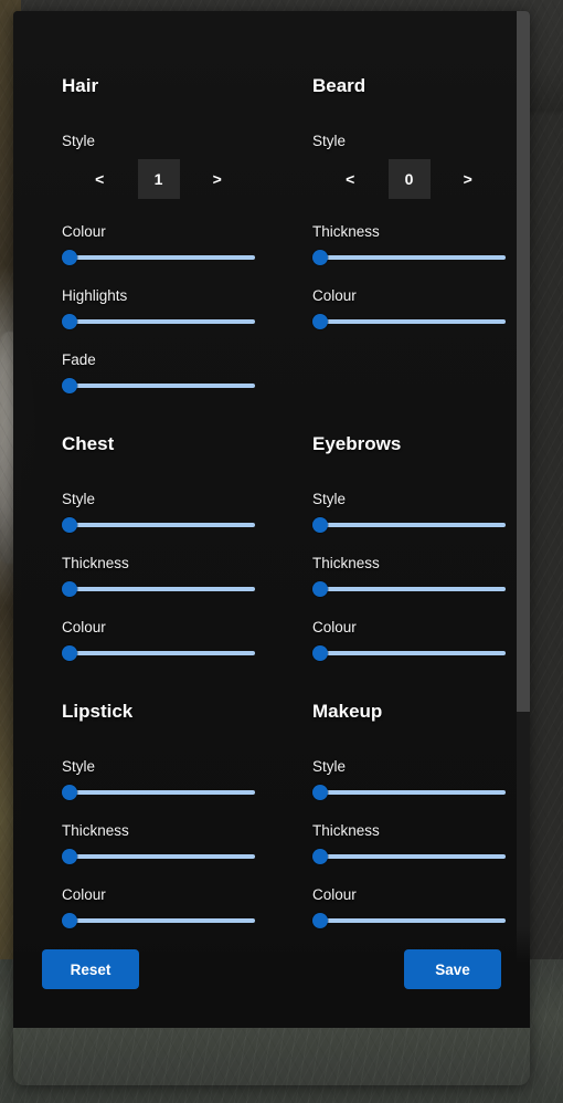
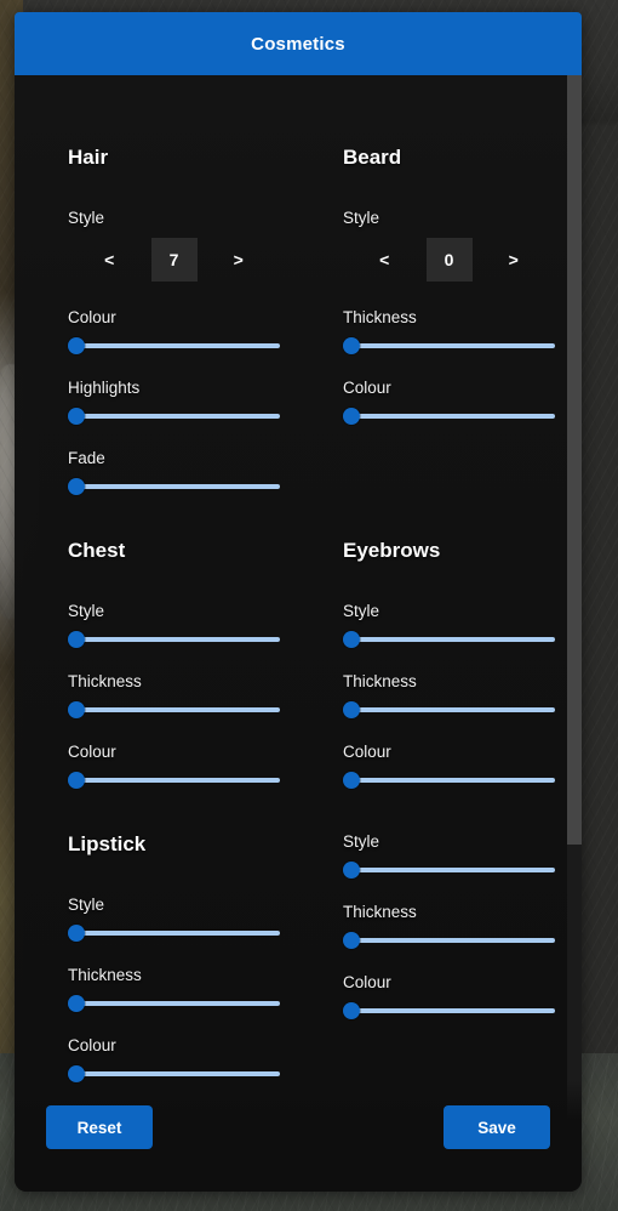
+ Cosmetics
  Hair
  Style
  <
- 1
+ 7
  >
  Colour
  Highlights
  Fade
  Beard
  Style
  <
  0
  >
  Thickness
  Colour
  Chest
  Style
  Thickness
  Colour
  Eyebrows
  Style
  Thickness
  Colour
  Lipstick
  Style
  Thickness
  Colour
- Makeup
  Style
  Thickness
  Colour
  Reset
  Save
